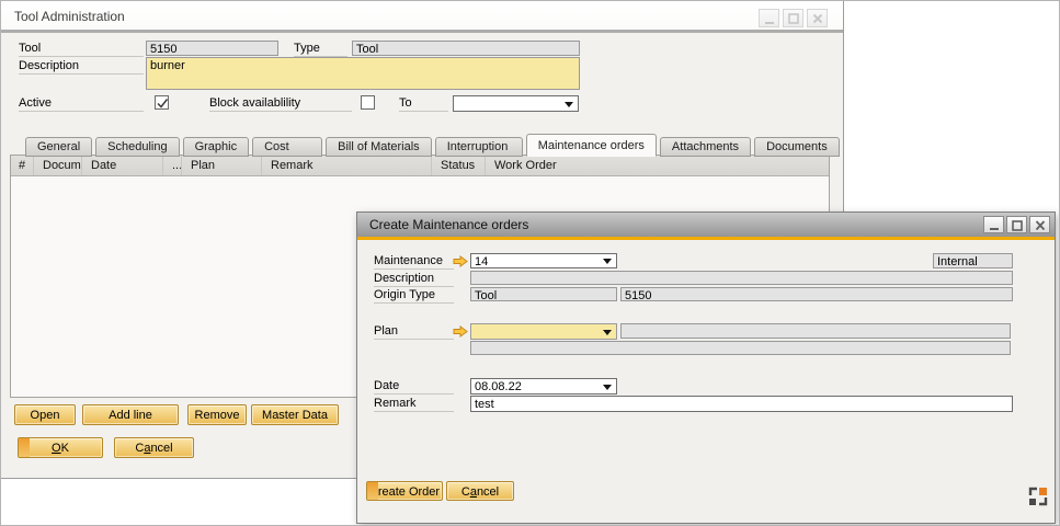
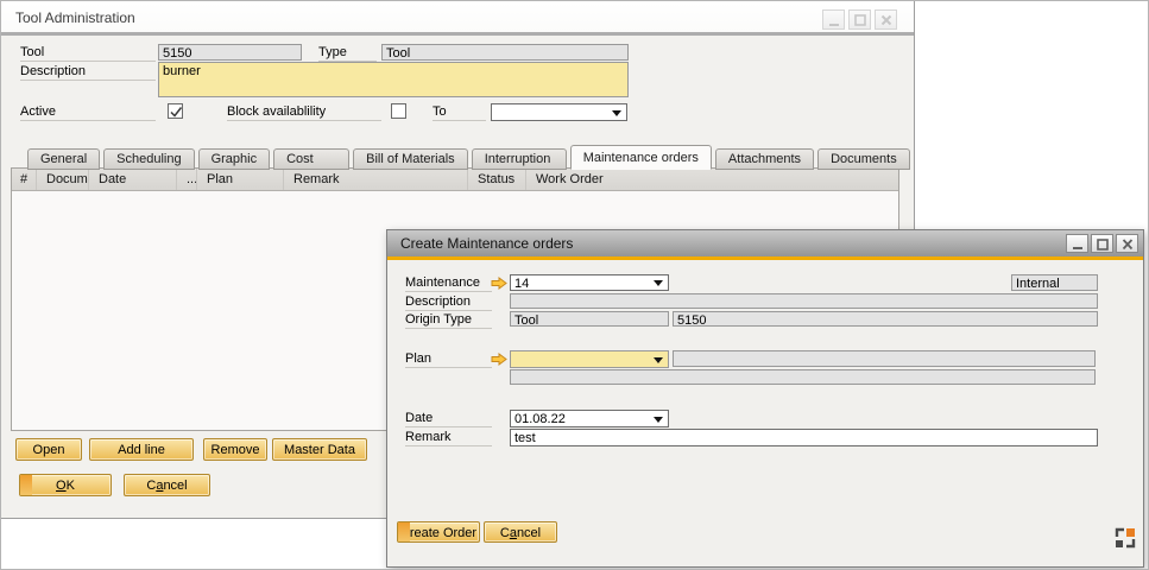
  Tool Administration
  Tool
  5150
  Type
  Tool
  Description
  burner
  Active
  Block availablility
  To
  General
  Scheduling
  Graphic
  Cost
  Bill of Materials
  Interruption
  Maintenance orders
  Attachments
  Documents
  #
  Date
  ...
  Plan
  Remark
  Status
  Work Order
  Open
  Add line
  Remove
  Master Data
  OK
  Cancel
  Create Maintenance orders
  Maintenance
  14
  Internal
  Description
  Origin Type
  Tool
  5150
  Plan
  Date
- 08.08.22
+ 01.08.22
  Remark
  test
  Create Order
  Cancel
